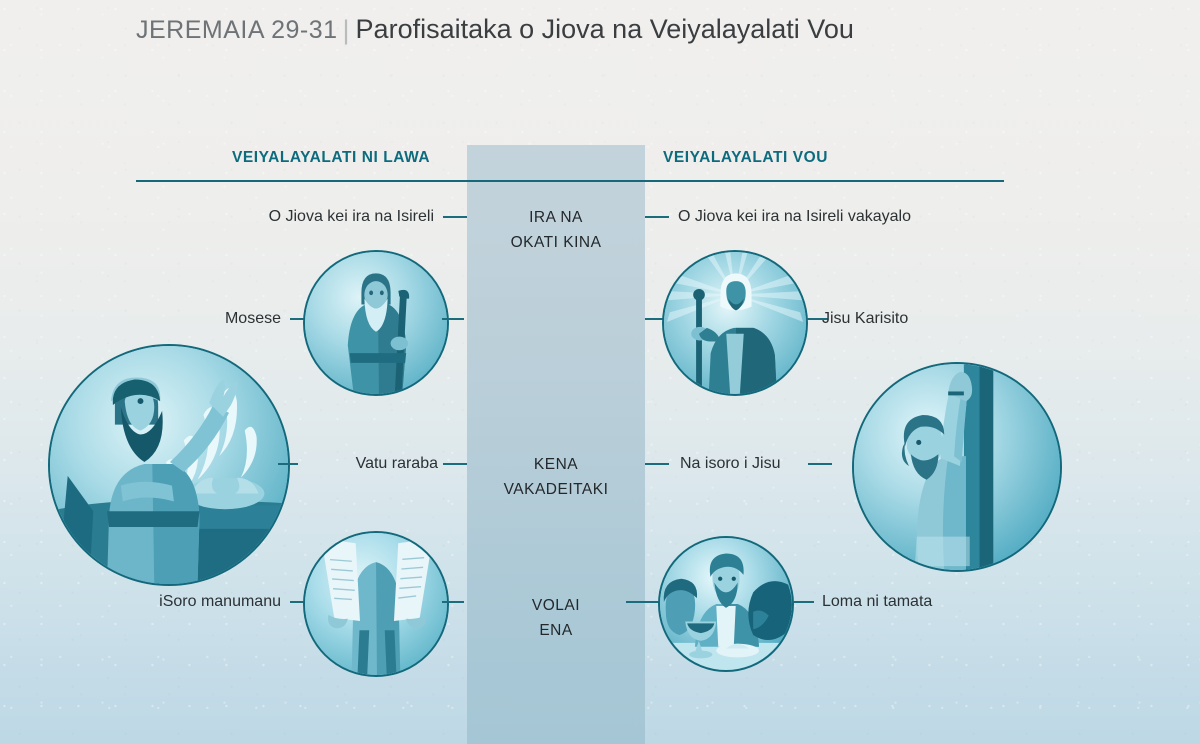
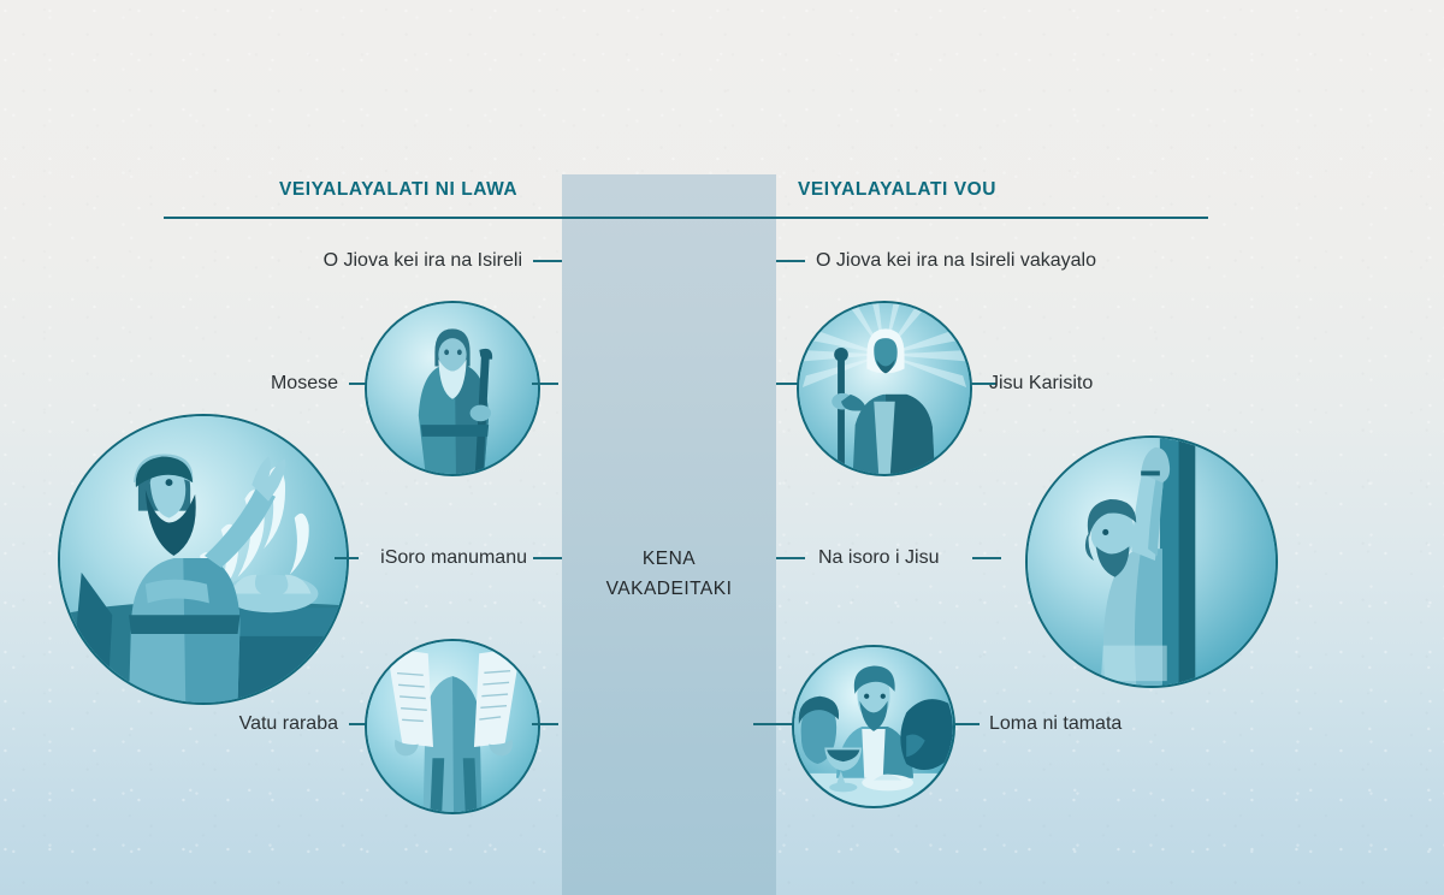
- JEREMAIA 29-31 | Parofisaitaka o Jiova na Veiyalayalati Vou
  VEIYALAYALATI NI LAWA
  VEIYALAYALATI VOU
  O Jiova kei ira na Isireli
- IRA NA
- OKATI KINA
  O Jiova kei ira na Isireli vakayalo
  Mosese
  Jisu Karisito
- Vatu raraba
+ iSoro manumanu
  KENA
  VAKADEITAKI
  Na isoro i Jisu
- iSoro manumanu
+ Vatu raraba
- VOLAI
- ENA
  Loma ni tamata
